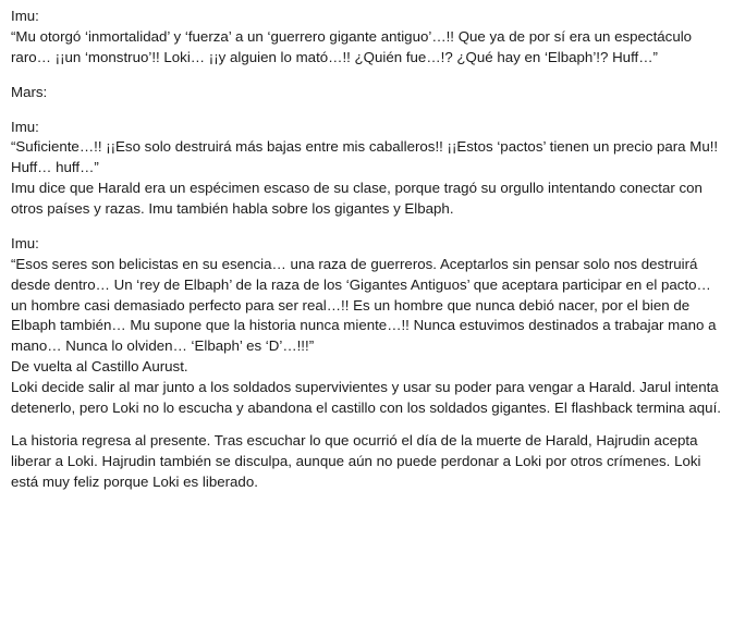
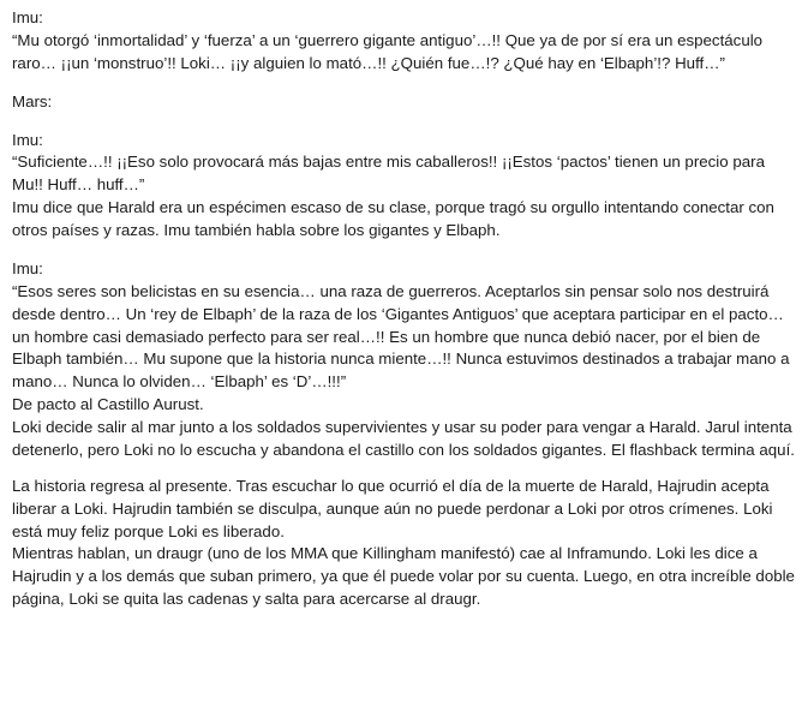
  Imu:
  “Mu otorgó ‘inmortalidad’ y ‘fuerza’ a un ‘guerrero gigante antiguo’…!! Que ya de por sí era un espectáculo raro… ¡¡un ‘monstruo’!! Loki… ¡¡y alguien lo mató…!! ¿Quién fue…!? ¿Qué hay en ‘Elbaph’!? Huff…”
  Mars:
  Imu:
- “Suficiente…!! ¡¡Eso solo destruirá más bajas entre mis caballeros!! ¡¡Estos ‘pactos’ tienen un precio para Mu!! Huff… huff…”
+ “Suficiente…!! ¡¡Eso solo provocará más bajas entre mis caballeros!! ¡¡Estos ‘pactos’ tienen un precio para Mu!! Huff… huff…”
  Imu dice que Harald era un espécimen escaso de su clase, porque tragó su orgullo intentando conectar con otros países y razas. Imu también habla sobre los gigantes y Elbaph.
  Imu:
  “Esos seres son belicistas en su esencia… una raza de guerreros. Aceptarlos sin pensar solo nos destruirá desde dentro… Un ‘rey de Elbaph’ de la raza de los ‘Gigantes Antiguos’ que aceptara participar en el pacto… un hombre casi demasiado perfecto para ser real…!! Es un hombre que nunca debió nacer, por el bien de Elbaph también… Mu supone que la historia nunca miente…!! Nunca estuvimos destinados a trabajar mano a mano… Nunca lo olviden… ‘Elbaph’ es ‘D’…!!!”
- De vuelta al Castillo Aurust.
+ De pacto al Castillo Aurust.
  Loki decide salir al mar junto a los soldados supervivientes y usar su poder para vengar a Harald. Jarul intenta detenerlo, pero Loki no lo escucha y abandona el castillo con los soldados gigantes. El flashback termina aquí.
  La historia regresa al presente. Tras escuchar lo que ocurrió el día de la muerte de Harald, Hajrudin acepta liberar a Loki. Hajrudin también se disculpa, aunque aún no puede perdonar a Loki por otros crímenes. Loki está muy feliz porque Loki es liberado.
+ Mientras hablan, un draugr (uno de los MMA que Killingham manifestó) cae al Inframundo. Loki les dice a Hajrudin y a los demás que suban primero, ya que él puede volar por su cuenta. Luego, en otra increíble doble página, Loki se quita las cadenas y salta para acercarse al draugr.
